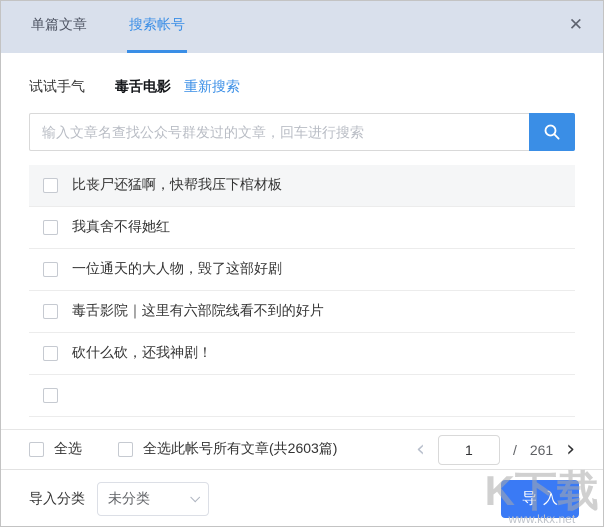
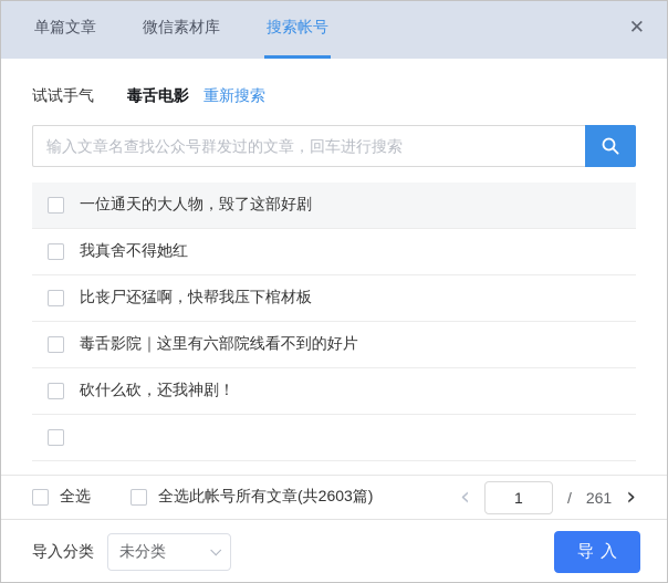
  单篇文章
+ 微信素材库
  搜索帐号
  ✕
  试试手气
  毒舌电影
  重新搜索
  输入文章名查找公众号群发过的文章，回车进行搜索
- 比丧尸还猛啊，快帮我压下棺材板
+ 一位通天的大人物，毁了这部好剧
  我真舍不得她红
- 一位通天的大人物，毁了这部好剧
+ 比丧尸还猛啊，快帮我压下棺材板
  毒舌影院｜这里有六部院线看不到的好片
  砍什么砍，还我神剧！
  全选
  全选此帐号所有文章(共2603篇)
  ‹
  1
  /
  261
  ›
  导入分类
  未分类
  导入
- K下载
- www.kkx.net
